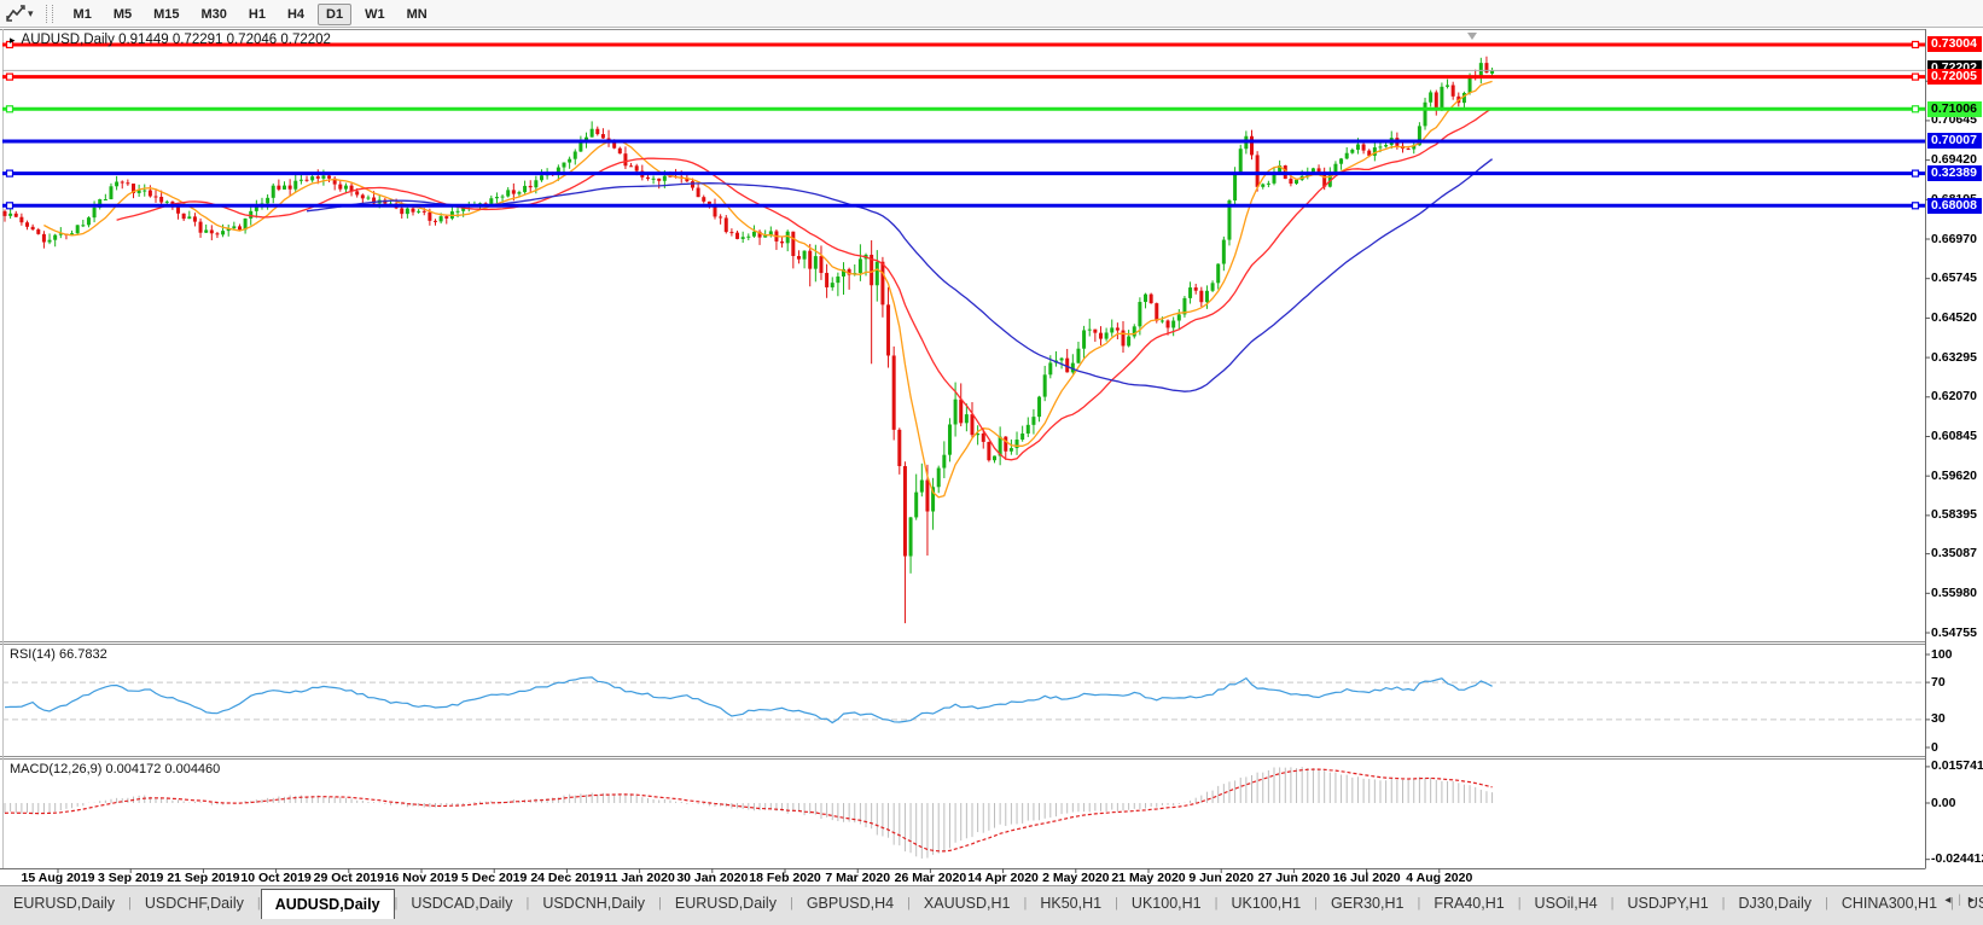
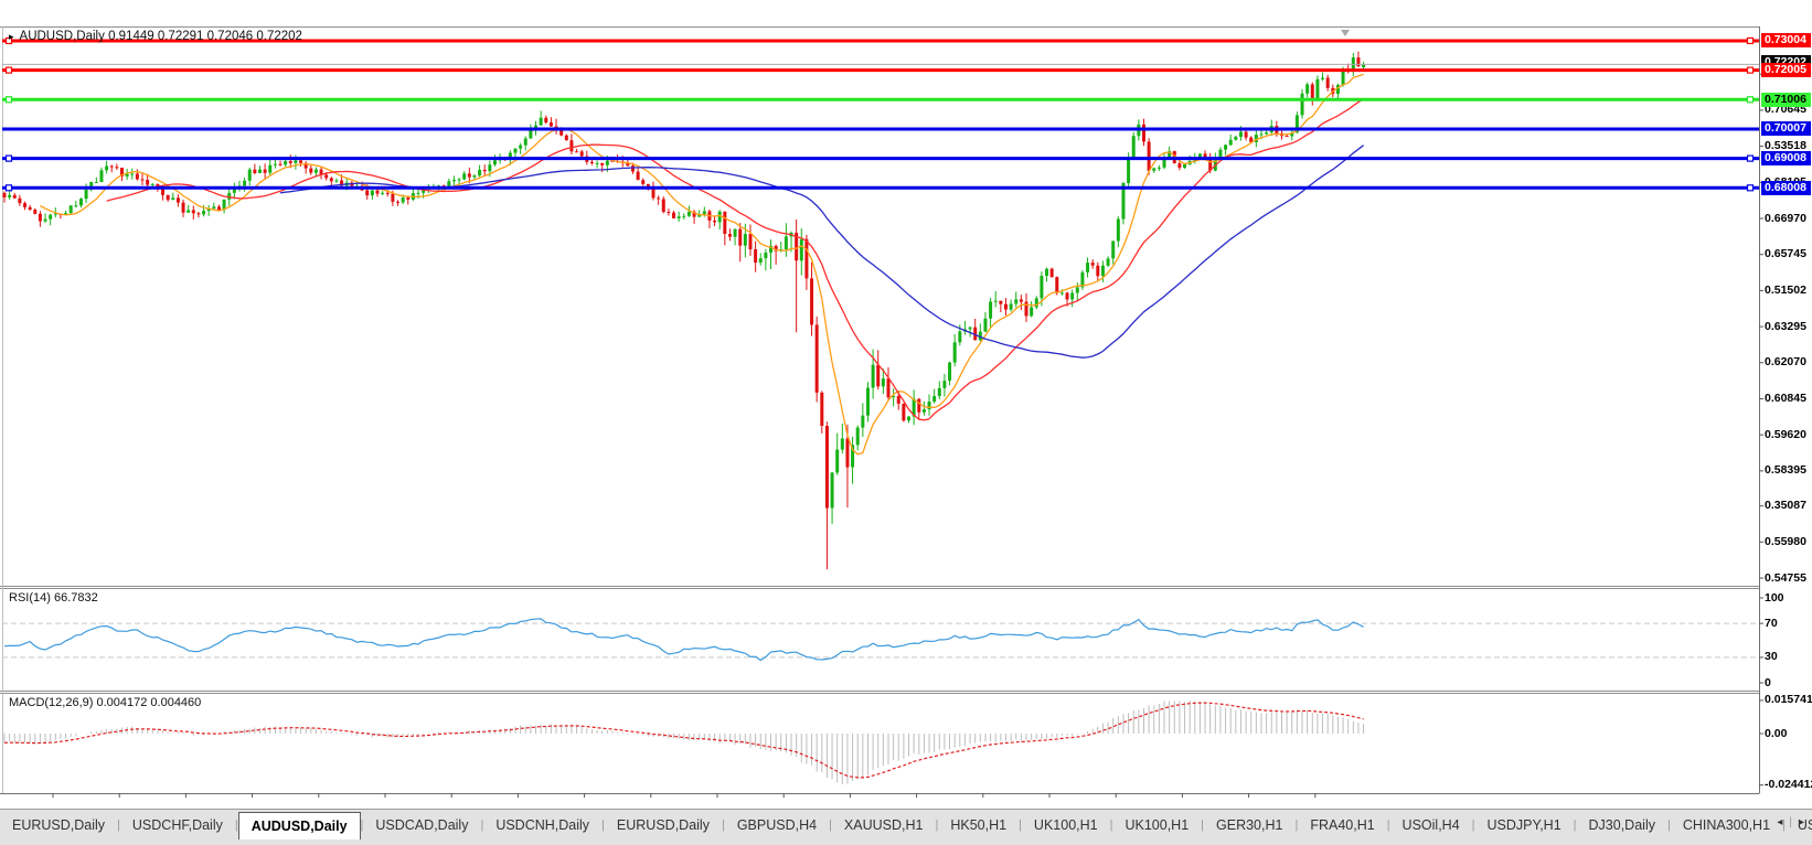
- ▾
- M1 M5 M15 M30 H1 H4 D1 W1 MN
  ▸ AUDUSD,Daily 0.91449 0.72291 0.72046 0.72202
  RSI(14) 66.7832
  MACD(12,26,9) 0.004172 0.004460
  0.70645
- 0.69420
+ 0.53518
  0.66970
  0.65745
- 0.64520
+ 0.51502
  0.63295
  0.62070
  0.60845
  0.59620
  0.58395
  0.35087
  0.55980
  0.54755
  100
  70
  30
  0
  0.015741
  0.00
  -0.02441
  0.72202
  0.73004
  0.72005
  0.71006
  0.70007
- 0.32389
+ 0.69008
  0.68008
- 15 Aug 2019
- 3 Sep 2019
- 21 Sep 2019
- 10 Oct 2019
- 29 Oct 2019
- 16 Nov 2019
- 5 Dec 2019
- 24 Dec 2019
- 11 Jan 2020
- 30 Jan 2020
- 18 Feb 2020
- 7 Mar 2020
- 26 Mar 2020
- 14 Apr 2020
- 2 May 2020
- 21 May 2020
- 9 Jun 2020
- 27 Jun 2020
- 16 Jul 2020
- 4 Aug 2020
  EURUSD,Daily
  |
  USDCHF,Daily
  |
  AUDUSD,Daily
  |
  USDCAD,Daily
  |
  USDCNH,Daily
  |
  EURUSD,Daily
  |
  GBPUSD,H4
  |
  XAUUSD,H1
  |
  HK50,H1
  |
  UK100,H1
  |
  UK100,H1
  |
  GER30,H1
  |
  FRA40,H1
  |
  USOil,H4
  |
  USDJPY,H1
  |
  DJ30,Daily
  |
  CHINA300,H1
  |
  ◂ | ▸
